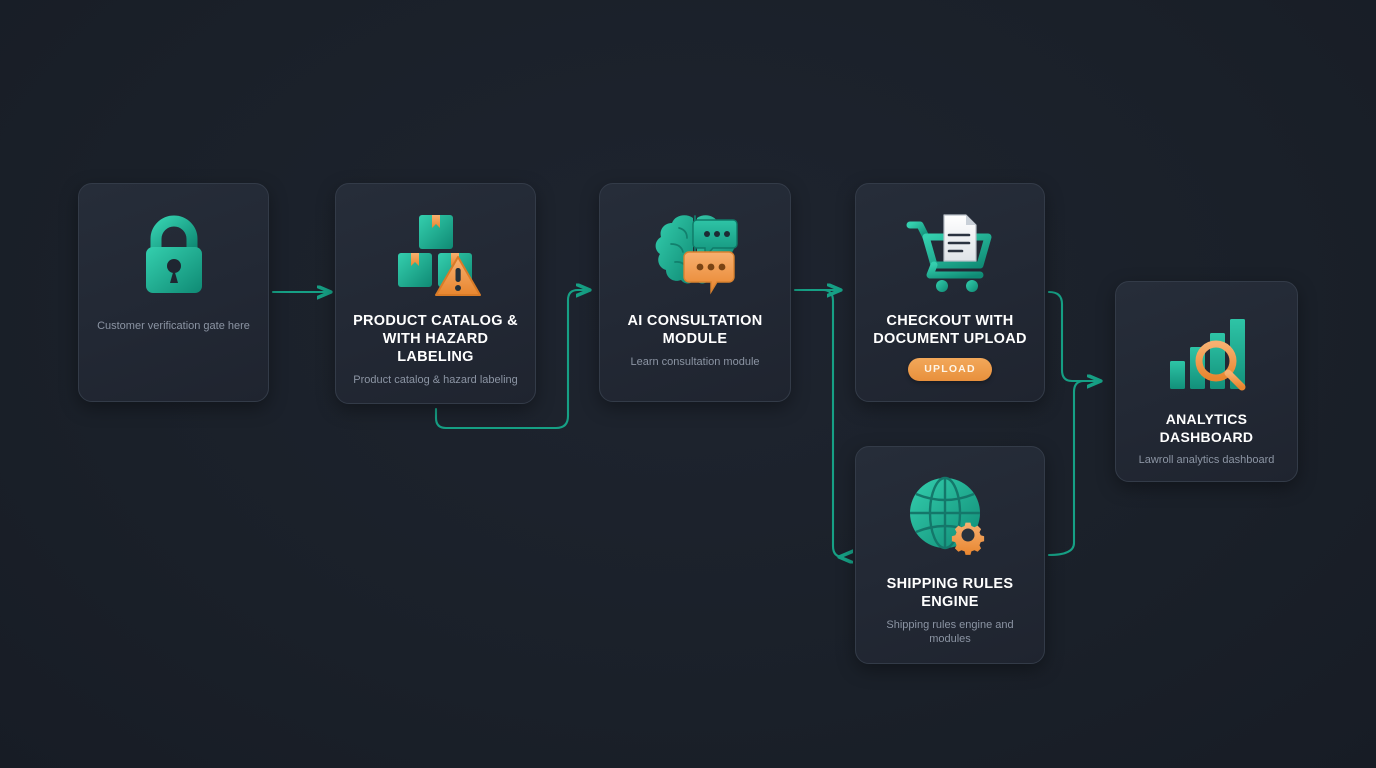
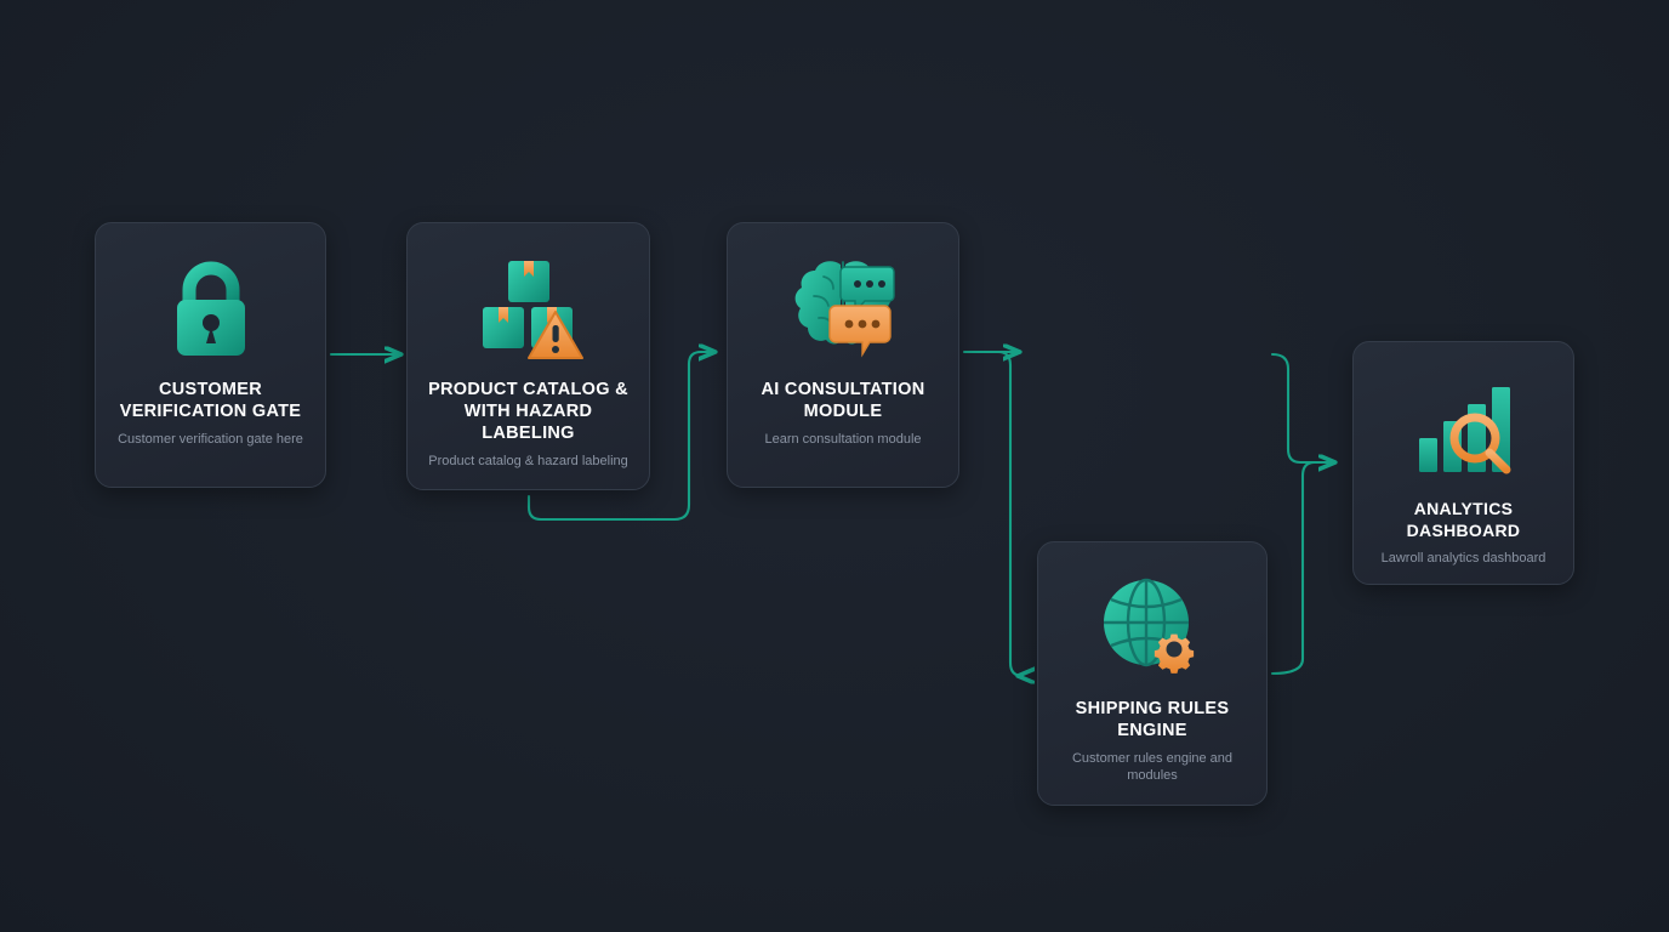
+ CUSTOMER VERIFICATION GATE
  Customer verification gate here
  PRODUCT CATALOG & WITH HAZARD LABELING
  Product catalog & hazard labeling
  AI CONSULTATION MODULE
  Learn consultation module
- CHECKOUT WITH DOCUMENT UPLOAD
- UPLOAD
  SHIPPING RULES ENGINE
- Shipping rules engine and modules
+ Customer rules engine and modules
  ANALYTICS DASHBOARD
  Lawroll analytics dashboard
